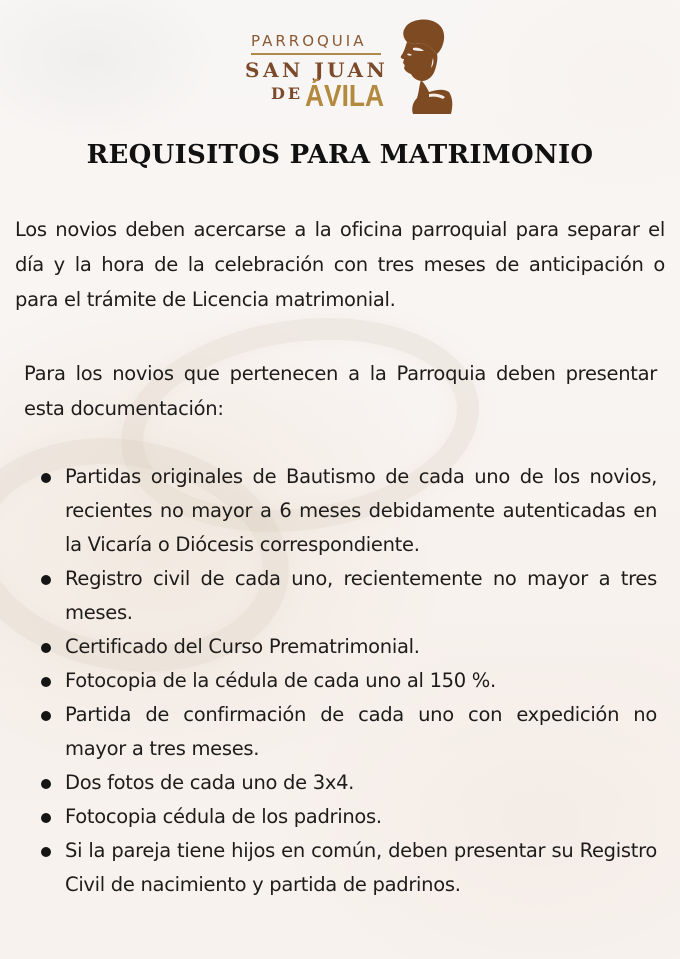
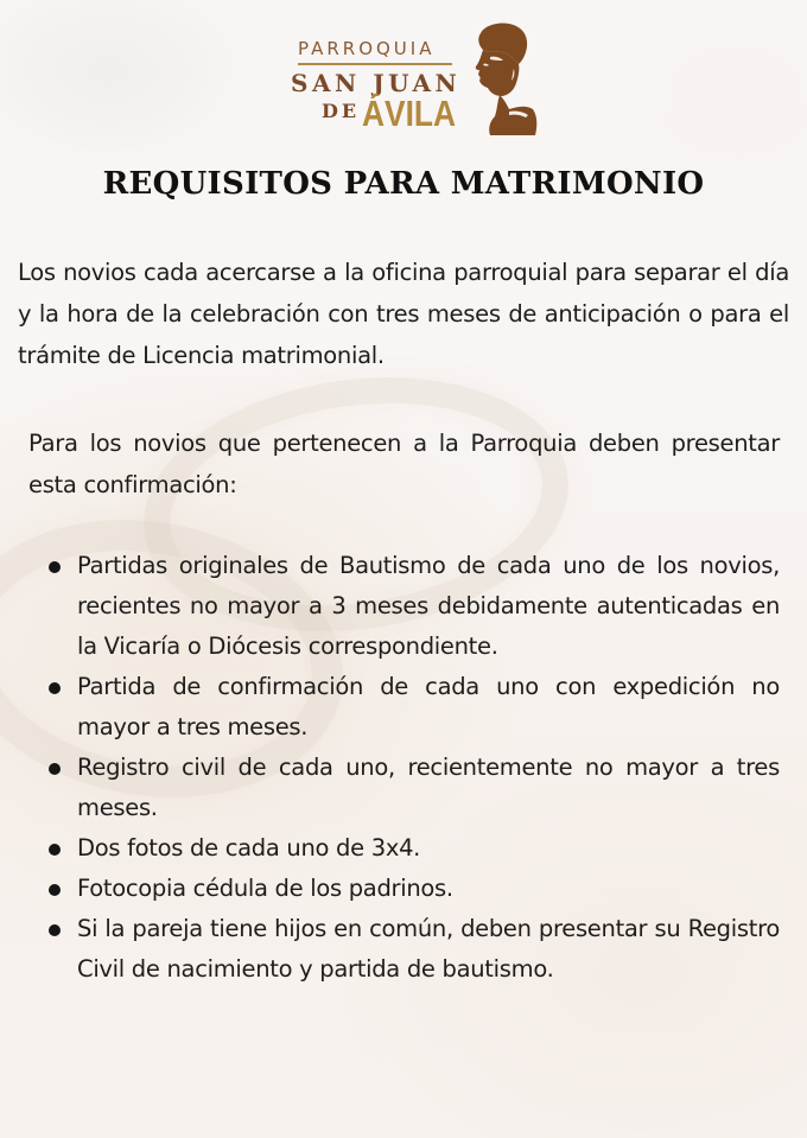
  PARROQUIA
  SAN JUAN
  DE
  ÁVILA
  REQUISITOS PARA MATRIMONIO
- Los novios deben acercarse a la oficina parroquial para separar el día y la hora de la celebración con tres meses de anticipación o para el trámite de Licencia matrimonial.
+ Los novios cada acercarse a la oficina parroquial para separar el día y la hora de la celebración con tres meses de anticipación o para el trámite de Licencia matrimonial.
- Para los novios que pertenecen a la Parroquia deben presentar esta documentación:
+ Para los novios que pertenecen a la Parroquia deben presentar esta confirmación:
- Partidas originales de Bautismo de cada uno de los novios, recientes no mayor a 6 meses debidamente autenticadas en la Vicaría o Diócesis correspondiente.
+ Partidas originales de Bautismo de cada uno de los novios, recientes no mayor a 3 meses debidamente autenticadas en la Vicaría o Diócesis correspondiente.
- Registro civil de cada uno, recientemente no mayor a tres meses.
+ Partida de confirmación de cada uno con expedición no mayor a tres meses.
- Certificado del Curso Prematrimonial.
- Fotocopia de la cédula de cada uno al 150 %.
- Partida de confirmación de cada uno con expedición no mayor a tres meses.
+ Registro civil de cada uno, recientemente no mayor a tres meses.
  Dos fotos de cada uno de 3x4.
  Fotocopia cédula de los padrinos.
- Si la pareja tiene hijos en común, deben presentar su Registro Civil de nacimiento y partida de padrinos.
+ Si la pareja tiene hijos en común, deben presentar su Registro Civil de nacimiento y partida de bautismo.
